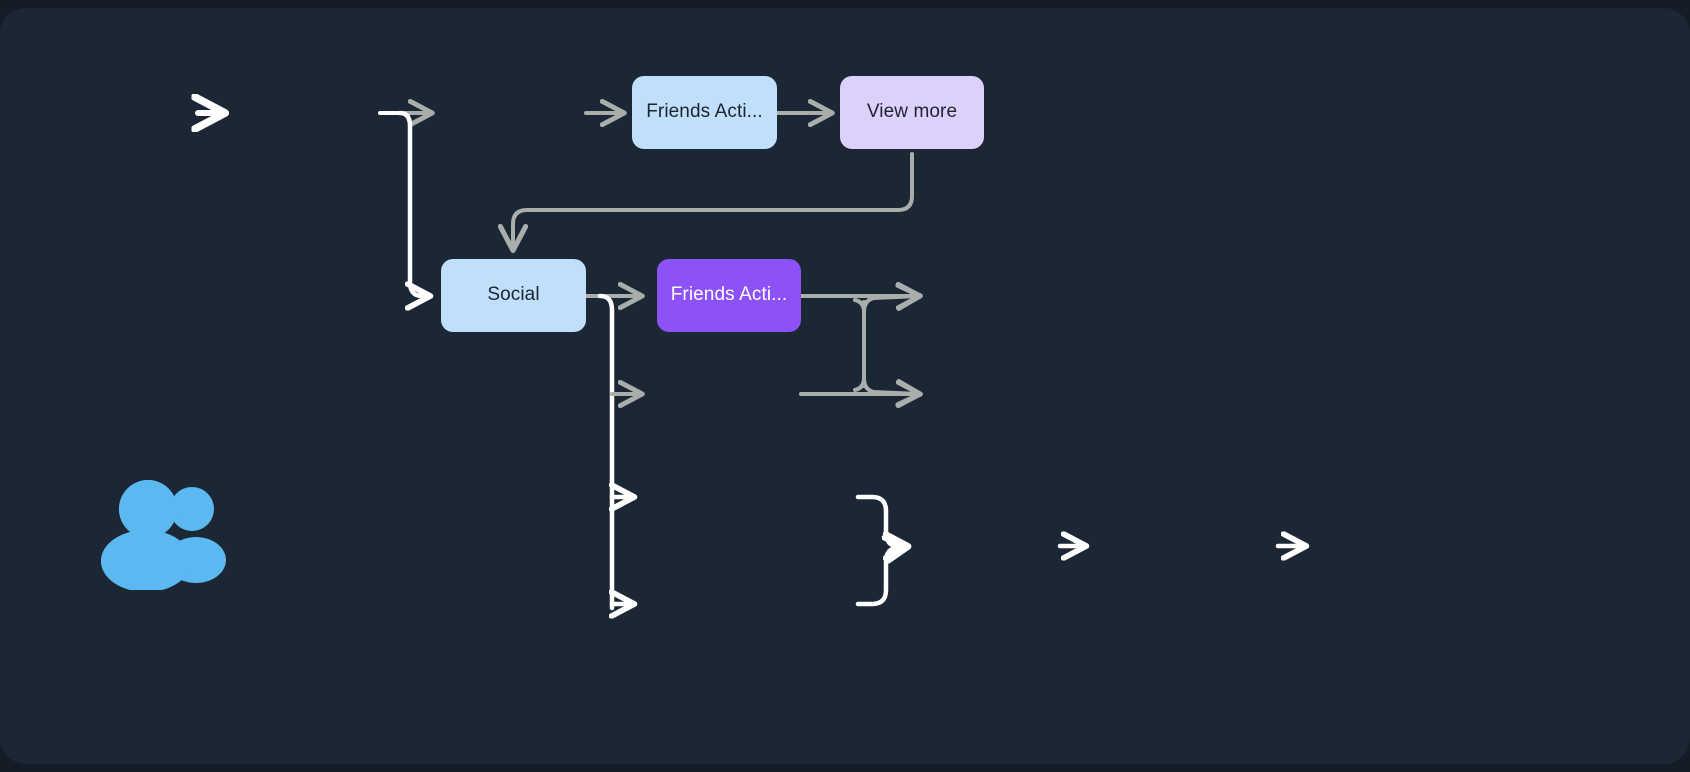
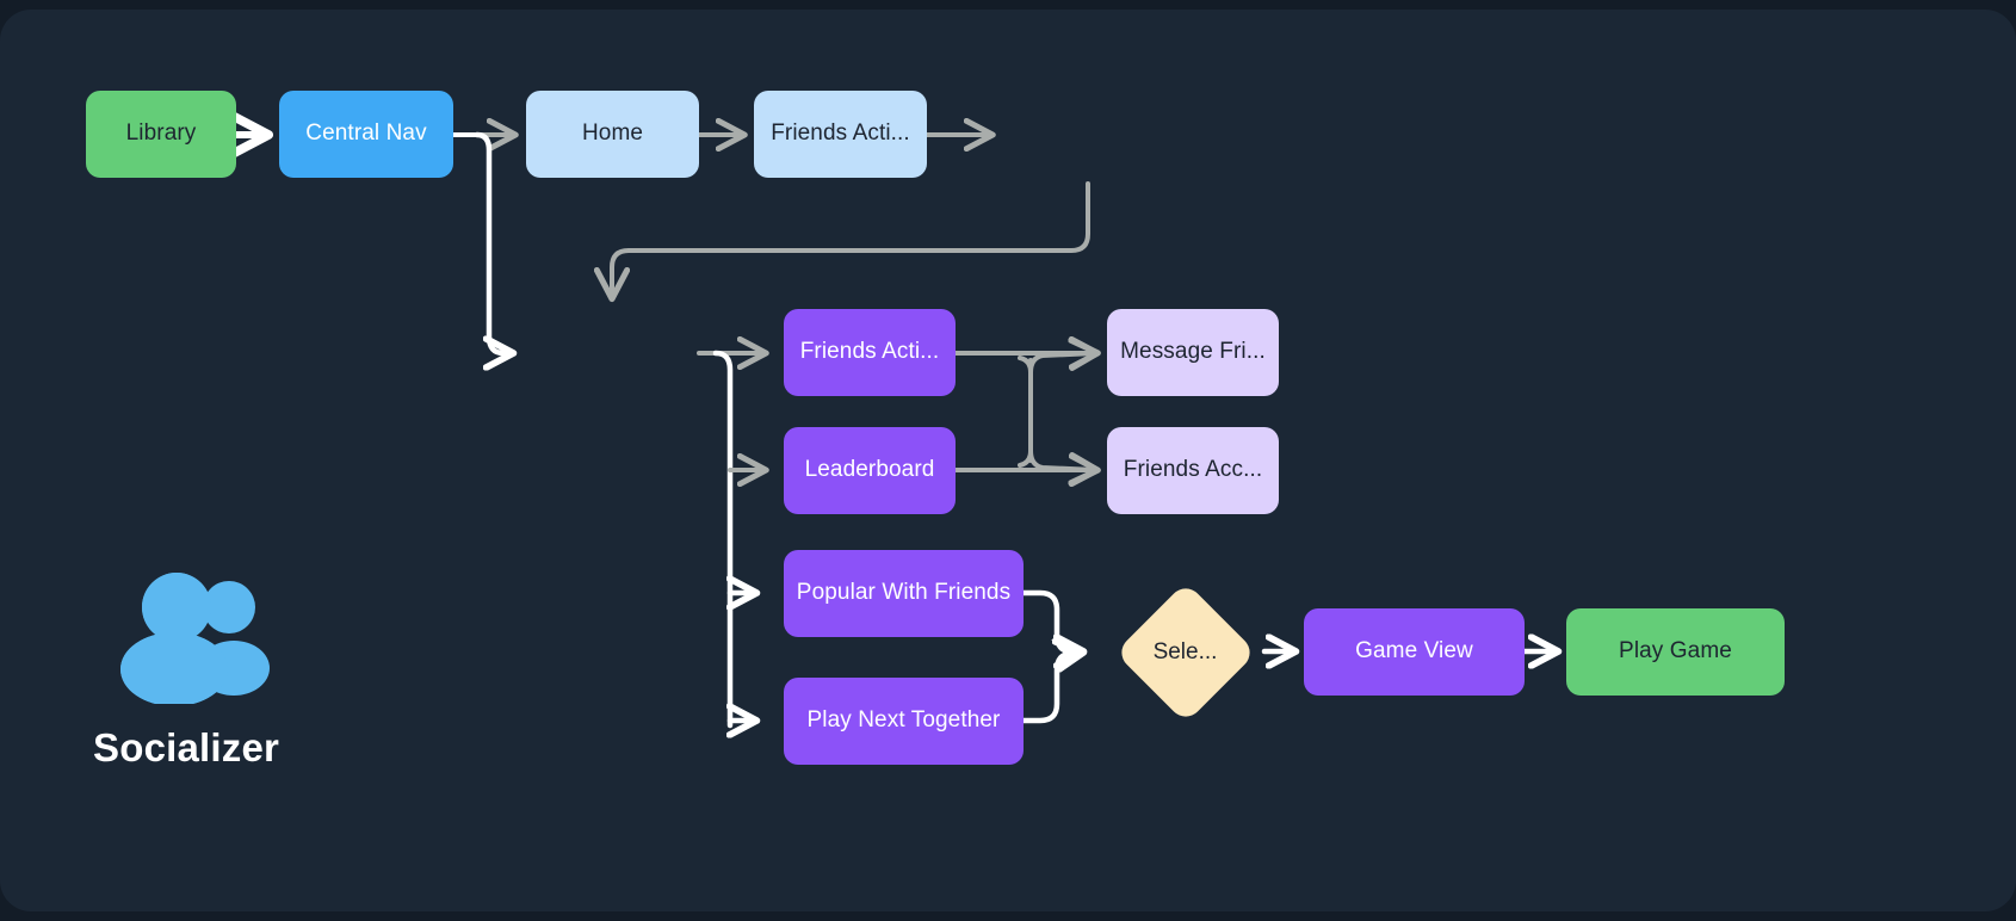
+ Library
+ Central Nav
+ Home
  Friends Acti...
- View more
- Social
  Friends Acti...
+ Leaderboard
+ Message Fri...
+ Friends Acc...
+ Popular With Friends
+ Play Next Together
+ Sele...
+ Game View
+ Play Game
+ Socializer
